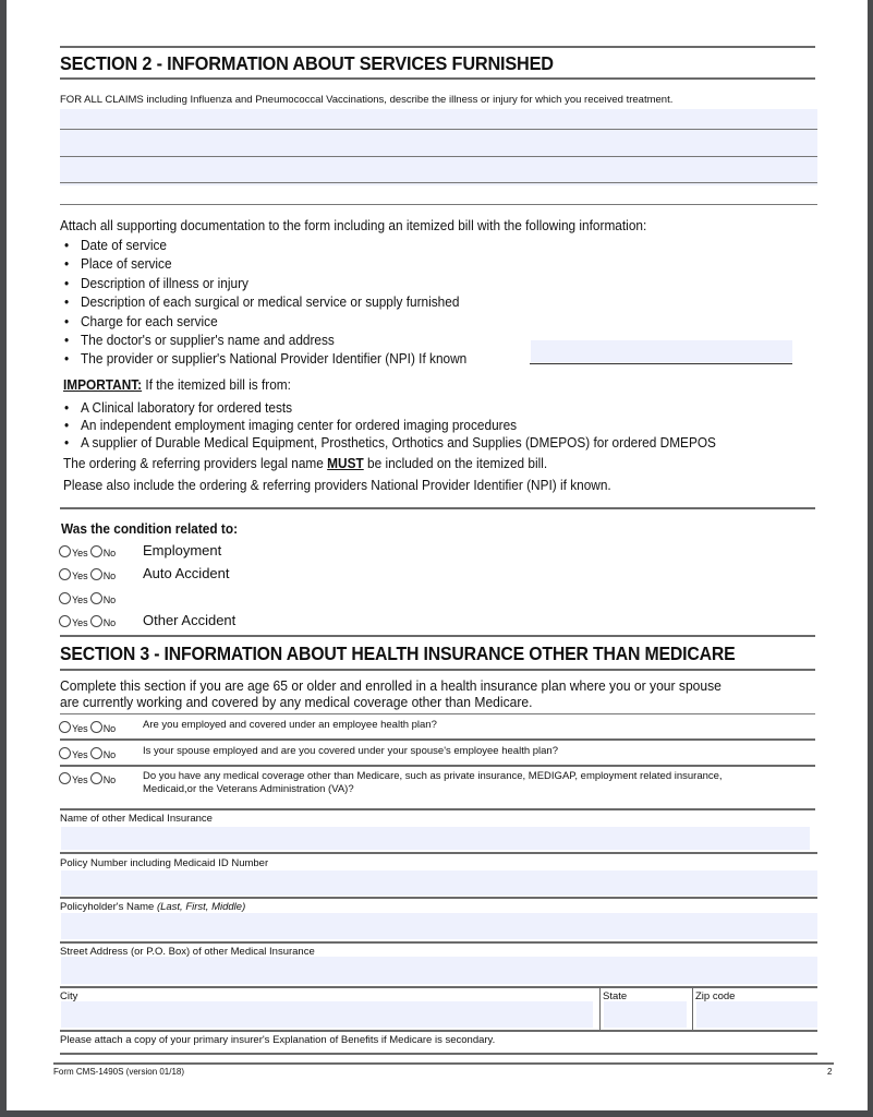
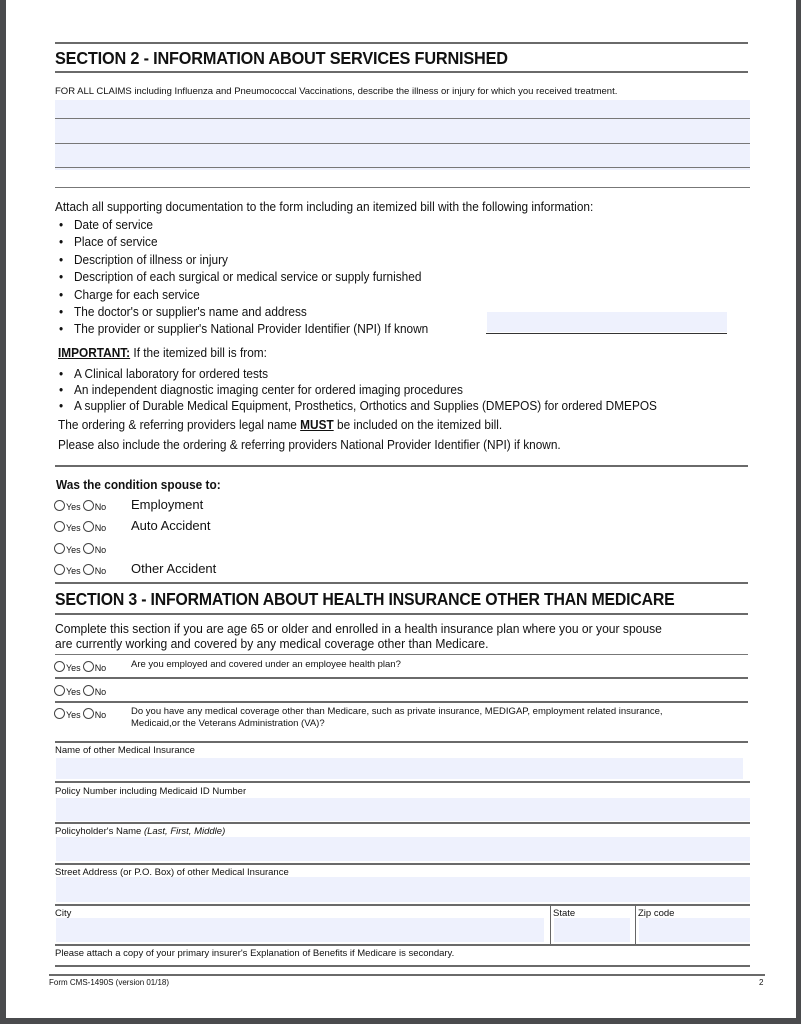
  SECTION 2 - INFORMATION ABOUT SERVICES FURNISHED
  FOR ALL CLAIMS including Influenza and Pneumococcal Vaccinations, describe the illness or injury for which you received treatment.
  Attach all supporting documentation to the form including an itemized bill with the following information:
  Date of service
  Place of service
  Description of illness or injury
  Description of each surgical or medical service or supply furnished
  Charge for each service
  The doctor's or supplier's name and address
  The provider or supplier's National Provider Identifier (NPI) If known
  IMPORTANT: If the itemized bill is from:
  A Clinical laboratory for ordered tests
- An independent employment imaging center for ordered imaging procedures
+ An independent diagnostic imaging center for ordered imaging procedures
  A supplier of Durable Medical Equipment, Prosthetics, Orthotics and Supplies (DMEPOS) for ordered DMEPOS
  The ordering & referring providers legal name MUST be included on the itemized bill.
  Please also include the ordering & referring providers National Provider Identifier (NPI) if known.
- Was the condition related to:
+ Was the condition spouse to:
  Yes No
  Employment
  Yes No
  Auto Accident
  Yes No
  Yes No
  Other Accident
  SECTION 3 - INFORMATION ABOUT HEALTH INSURANCE OTHER THAN MEDICARE
  Complete this section if you are age 65 or older and enrolled in a health insurance plan where you or your spouse
  are currently working and covered by any medical coverage other than Medicare.
  Yes No
  Are you employed and covered under an employee health plan?
  Yes No
- Is your spouse employed and are you covered under your spouse's employee health plan?
  Yes No
  Do you have any medical coverage other than Medicare, such as private insurance, MEDIGAP, employment related insurance,
  Medicaid,or the Veterans Administration (VA)?
  Name of other Medical Insurance
  Policy Number including Medicaid ID Number
  Policyholder's Name (Last, First, Middle)
  Street Address (or P.O. Box) of other Medical Insurance
  City
  State
  Zip code
  Please attach a copy of your primary insurer's Explanation of Benefits if Medicare is secondary.
  Form CMS-1490S (version 01/18)
  2
